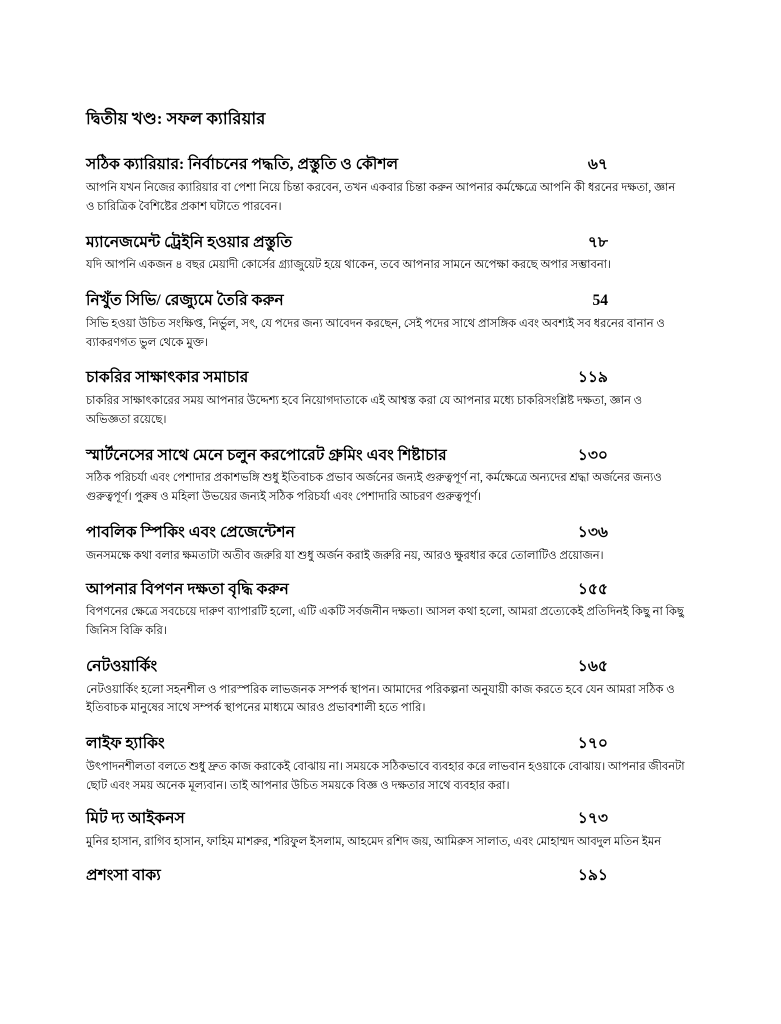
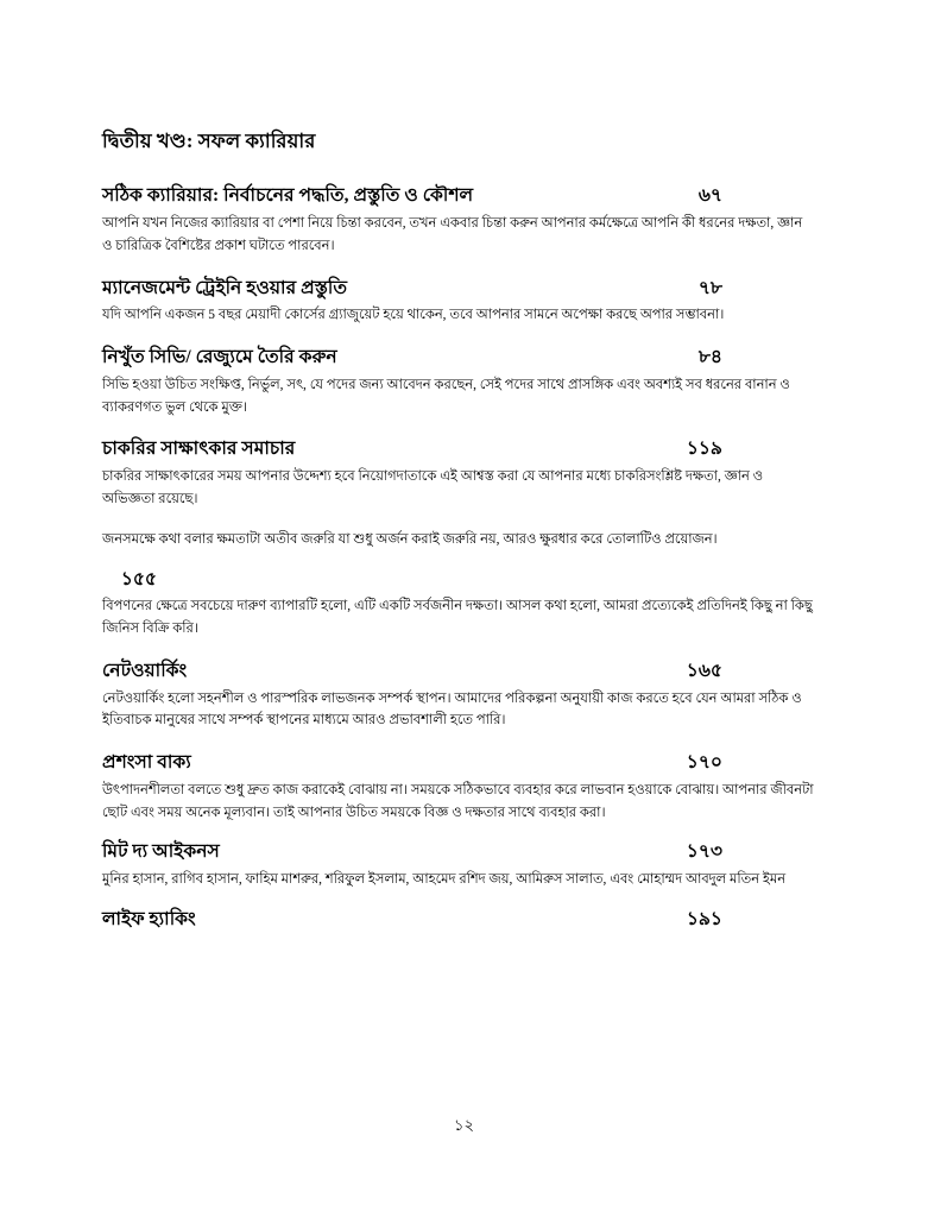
  দ্বিতীয় খণ্ড: সফল ক্যারিয়ার
  সঠিক ক্যারিয়ার: নির্বাচনের পদ্ধতি, প্রস্তুতি ও কৌশল
  ৬৭
  আপনি যখন নিজের ক্যারিয়ার বা পেশা নিয়ে চিন্তা করবেন, তখন একবার চিন্তা করুন আপনার কর্মক্ষেত্রে আপনি কী ধরনের দক্ষতা, জ্ঞান ও চারিত্রিক বৈশিষ্টের প্রকাশ ঘটাতে পারবেন।
  ম্যানেজমেন্ট ট্রেইনি হওয়ার প্রস্তুতি
  ৭৮
- যদি আপনি একজন ৪ বছর মেয়াদী কোর্সের গ্র্যাজুয়েট হয়ে থাকেন, তবে আপনার সামনে অপেক্ষা করছে অপার সম্ভাবনা।
+ যদি আপনি একজন 5 বছর মেয়াদী কোর্সের গ্র্যাজুয়েট হয়ে থাকেন, তবে আপনার সামনে অপেক্ষা করছে অপার সম্ভাবনা।
  নিখুঁত সিভি/ রেজ্যুমে তৈরি করুন
- 54
+ ৮৪
  সিভি হওয়া উচিত সংক্ষিপ্ত, নির্ভুল, সৎ, যে পদের জন্য আবেদন করছেন, সেই পদের সাথে প্রাসঙ্গিক এবং অবশ্যই সব ধরনের বানান ও ব্যাকরণগত ভুল থেকে মুক্ত।
  চাকরির সাক্ষাৎকার সমাচার
  ১১৯
  চাকরির সাক্ষাৎকারের সময় আপনার উদ্দেশ্য হবে নিয়োগদাতাকে এই আশ্বস্ত করা যে আপনার মধ্যে চাকরিসংশ্লিষ্ট দক্ষতা, জ্ঞান ও অভিজ্ঞতা রয়েছে।
- স্মার্টনেসের সাথে মেনে চলুন করপোরেট গ্রুমিং এবং শিষ্টাচার
- ১৩০
- সঠিক পরিচর্যা এবং পেশাদার প্রকাশভঙ্গি শুধু ইতিবাচক প্রভাব অর্জনের জন্যই গুরুত্বপূর্ণ না, কর্মক্ষেত্রে অন্যদের শ্রদ্ধা অর্জনের জন্যও গুরুত্বপূর্ণ। পুরুষ ও মহিলা উভয়ের জন্যই সঠিক পরিচর্যা এবং পেশাদারি আচরণ গুরুত্বপূর্ণ।
- পাবলিক স্পিকিং এবং প্রেজেন্টেশন
- ১৩৬
  জনসমক্ষে কথা বলার ক্ষমতাটা অতীব জরুরি যা শুধু অর্জন করাই জরুরি নয়, আরও ক্ষুরধার করে তোলাটিও প্রয়োজন।
- আপনার বিপণন দক্ষতা বৃদ্ধি করুন
  ১৫৫
  বিপণনের ক্ষেত্রে সবচেয়ে দারুণ ব্যাপারটি হলো, এটি একটি সর্বজনীন দক্ষতা। আসল কথা হলো, আমরা প্রত্যেকেই প্রতিদিনই কিছু না কিছু জিনিস বিক্রি করি।
  নেটওয়ার্কিং
  ১৬৫
  নেটওয়ার্কিং হলো সহনশীল ও পারস্পরিক লাভজনক সম্পর্ক স্থাপন। আমাদের পরিকল্পনা অনুযায়ী কাজ করতে হবে যেন আমরা সঠিক ও ইতিবাচক মানুষের সাথে সম্পর্ক স্থাপনের মাধ্যমে আরও প্রভাবশালী হতে পারি।
- লাইফ হ্যাকিং
+ প্রশংসা বাক্য
  ১৭০
  উৎপাদনশীলতা বলতে শুধু দ্রুত কাজ করাকেই বোঝায় না। সময়কে সঠিকভাবে ব্যবহার করে লাভবান হওয়াকে বোঝায়। আপনার জীবনটা ছোট এবং সময় অনেক মূল্যবান। তাই আপনার উচিত সময়কে বিজ্ঞ ও দক্ষতার সাথে ব্যবহার করা।
  মিট দ্য আইকনস
  ১৭৩
  মুনির হাসান, রাগিব হাসান, ফাহিম মাশরুর, শরিফুল ইসলাম, আহমেদ রশিদ জয়, আমিরুস সালাত, এবং মোহাম্মদ আবদুল মতিন ইমন
- প্রশংসা বাক্য
+ লাইফ হ্যাকিং
  ১৯১
+ ১২
